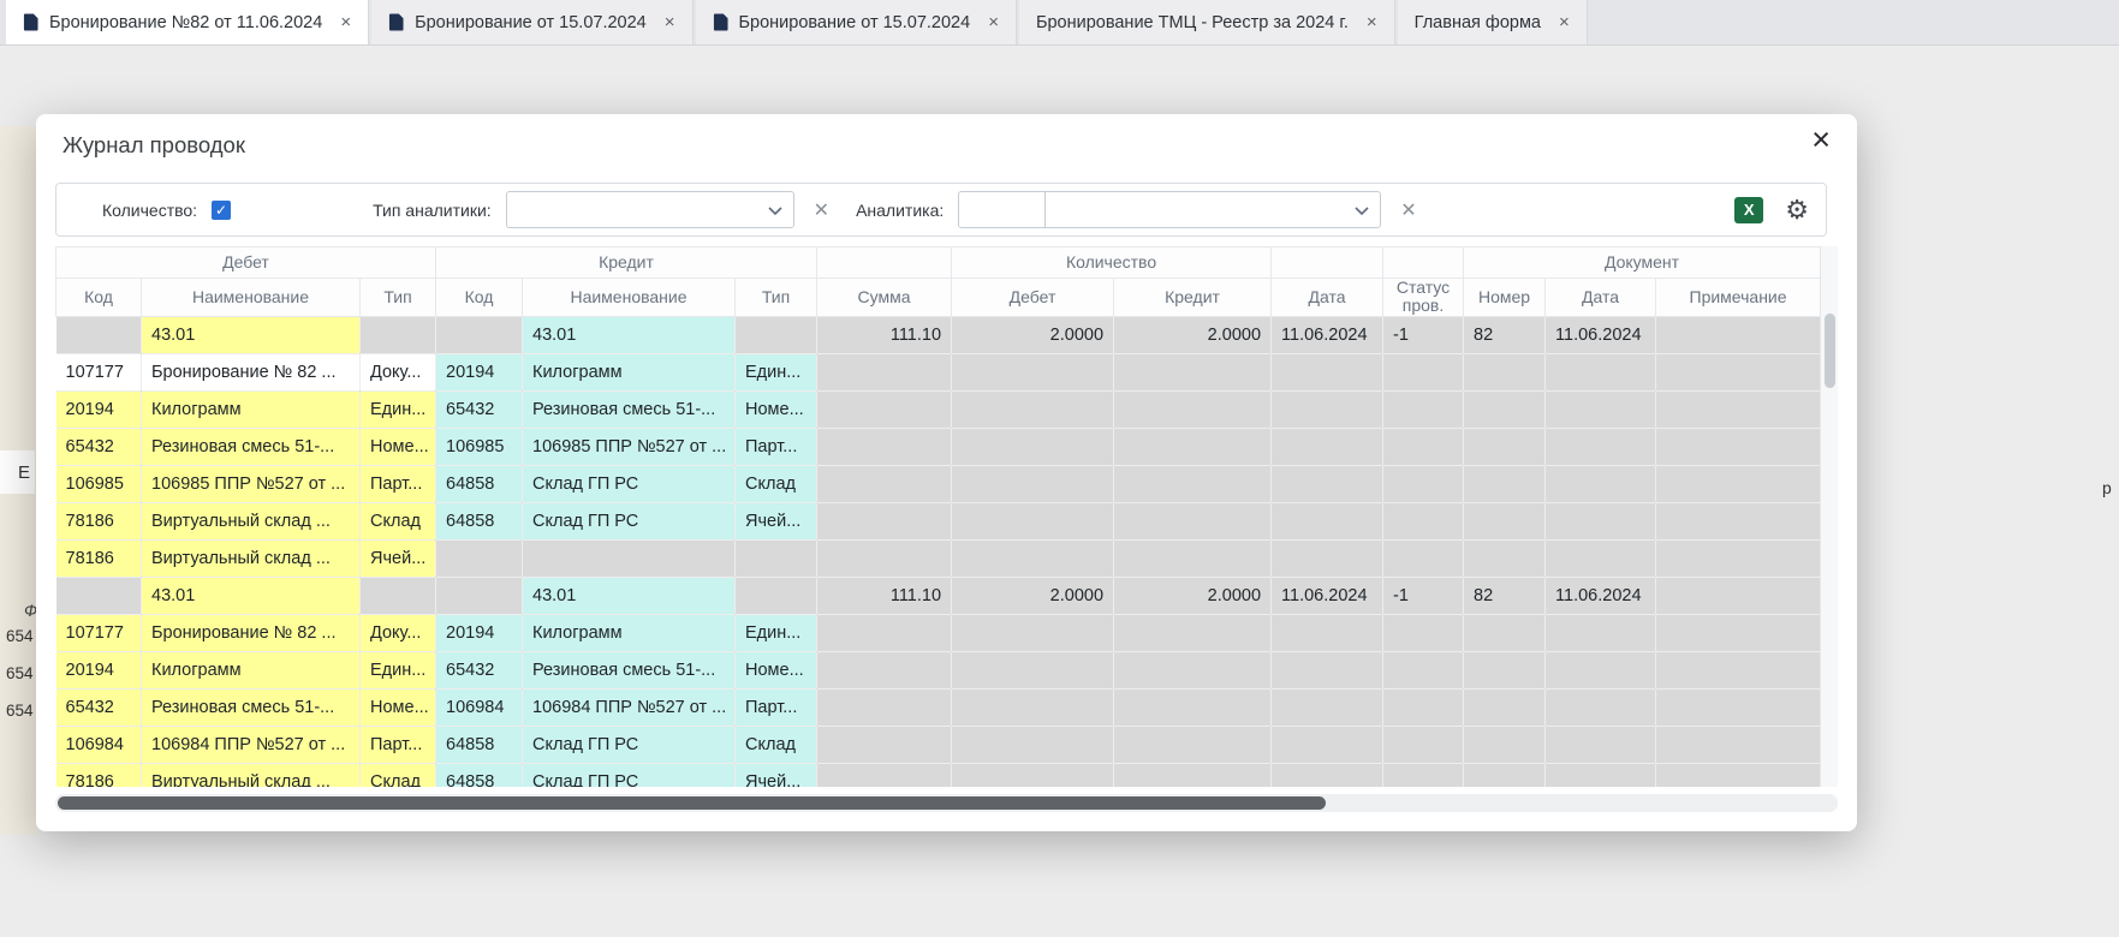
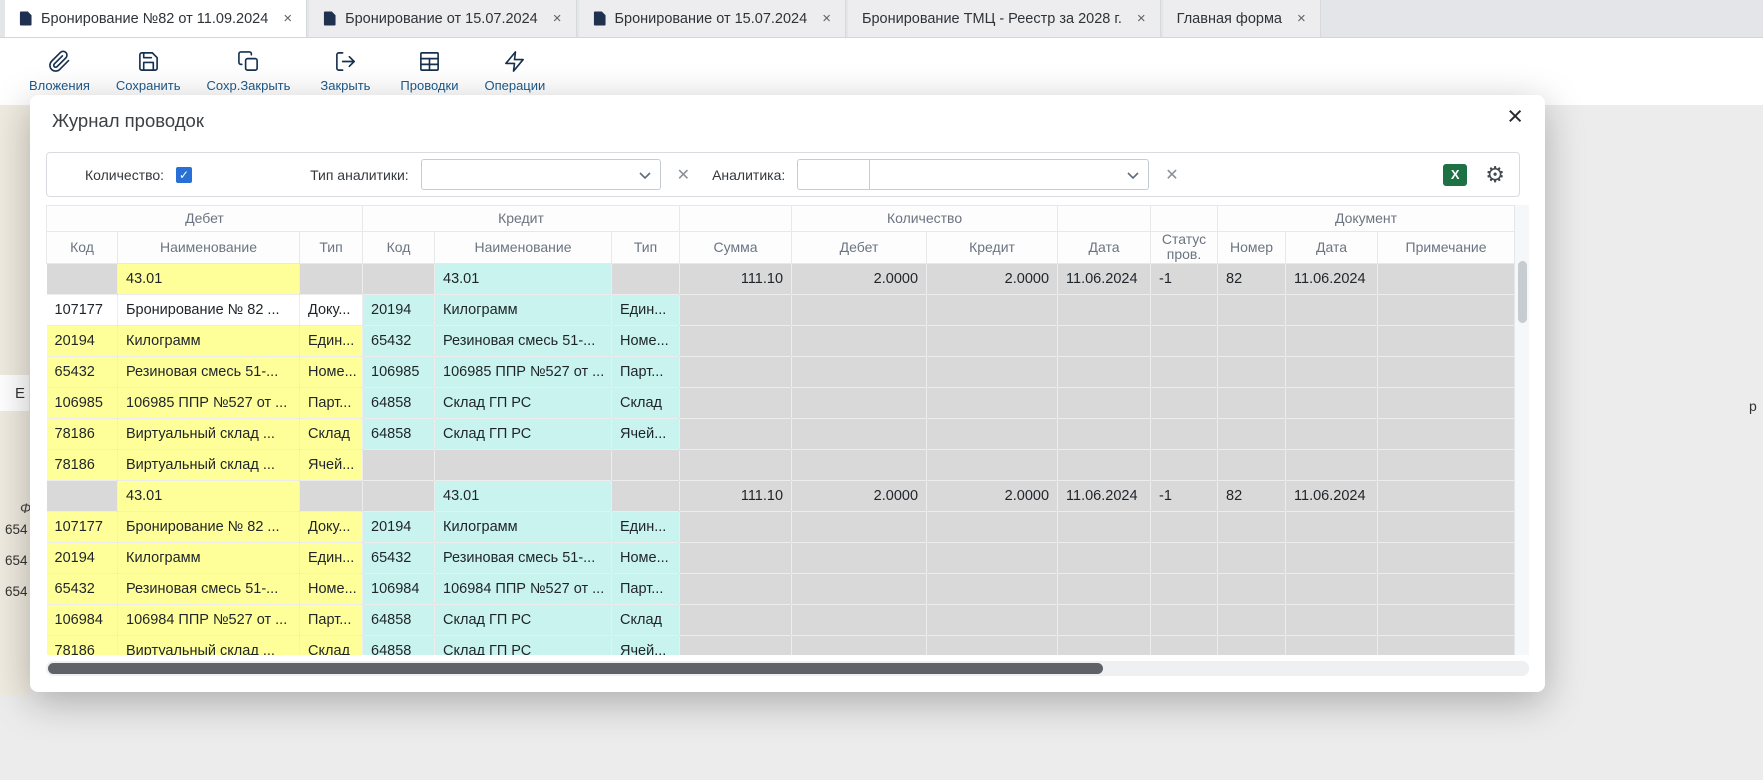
- Бронирование №82 от 11.06.2024
+ Бронирование №82 от 11.09.2024
  ×
  Бронирование от 15.07.2024
  ×
  Бронирование от 15.07.2024
  ×
- Бронирование ТМЦ - Реестр за 2024 г.
+ Бронирование ТМЦ - Реестр за 2028 г.
  ×
  Главная форма
  ×
+ Вложения
+ Сохранить
+ Сохр.Закрыть
+ Закрыть
+ Проводки
+ Операции
  Е
  654
  654
  654
  р
  Журнал проводок
  ×
  Количество:
  ✓
  Тип аналитики:
  ✕
  Аналитика:
  ✕
  X
  ⚙
  Дебет	Кредит		Количество			Документ
  Код	Наименование	Тип	Код	Наименование	Тип	Сумма	Дебет	Кредит	Дата	Статус пров.	Номер	Дата	Примечание
  	43.01			43.01		111.10	2.0000	2.0000	11.06.2024	-1	82	11.06.2024
  107177	Бронирование № 82 ...	Доку...	20194	Килограмм	Един...
  20194	Килограмм	Един...	65432	Резиновая смесь 51-...	Номе...
  65432	Резиновая смесь 51-...	Номе...	106985	106985 ППР №527 от ...	Парт...
  106985	106985 ППР №527 от ...	Парт...	64858	Склад ГП РС	Склад
  78186	Виртуальный склад ...	Склад	64858	Склад ГП РС	Ячей...
  78186	Виртуальный склад ...	Ячей...
  	43.01			43.01		111.10	2.0000	2.0000	11.06.2024	-1	82	11.06.2024
  107177	Бронирование № 82 ...	Доку...	20194	Килограмм	Един...
  20194	Килограмм	Един...	65432	Резиновая смесь 51-...	Номе...
  65432	Резиновая смесь 51-...	Номе...	106984	106984 ППР №527 от ...	Парт...
  106984	106984 ППР №527 от ...	Парт...	64858	Склад ГП РС	Склад
  78186	Виртуальный склад ...	Склад	64858	Склад ГП РС	Ячей...
